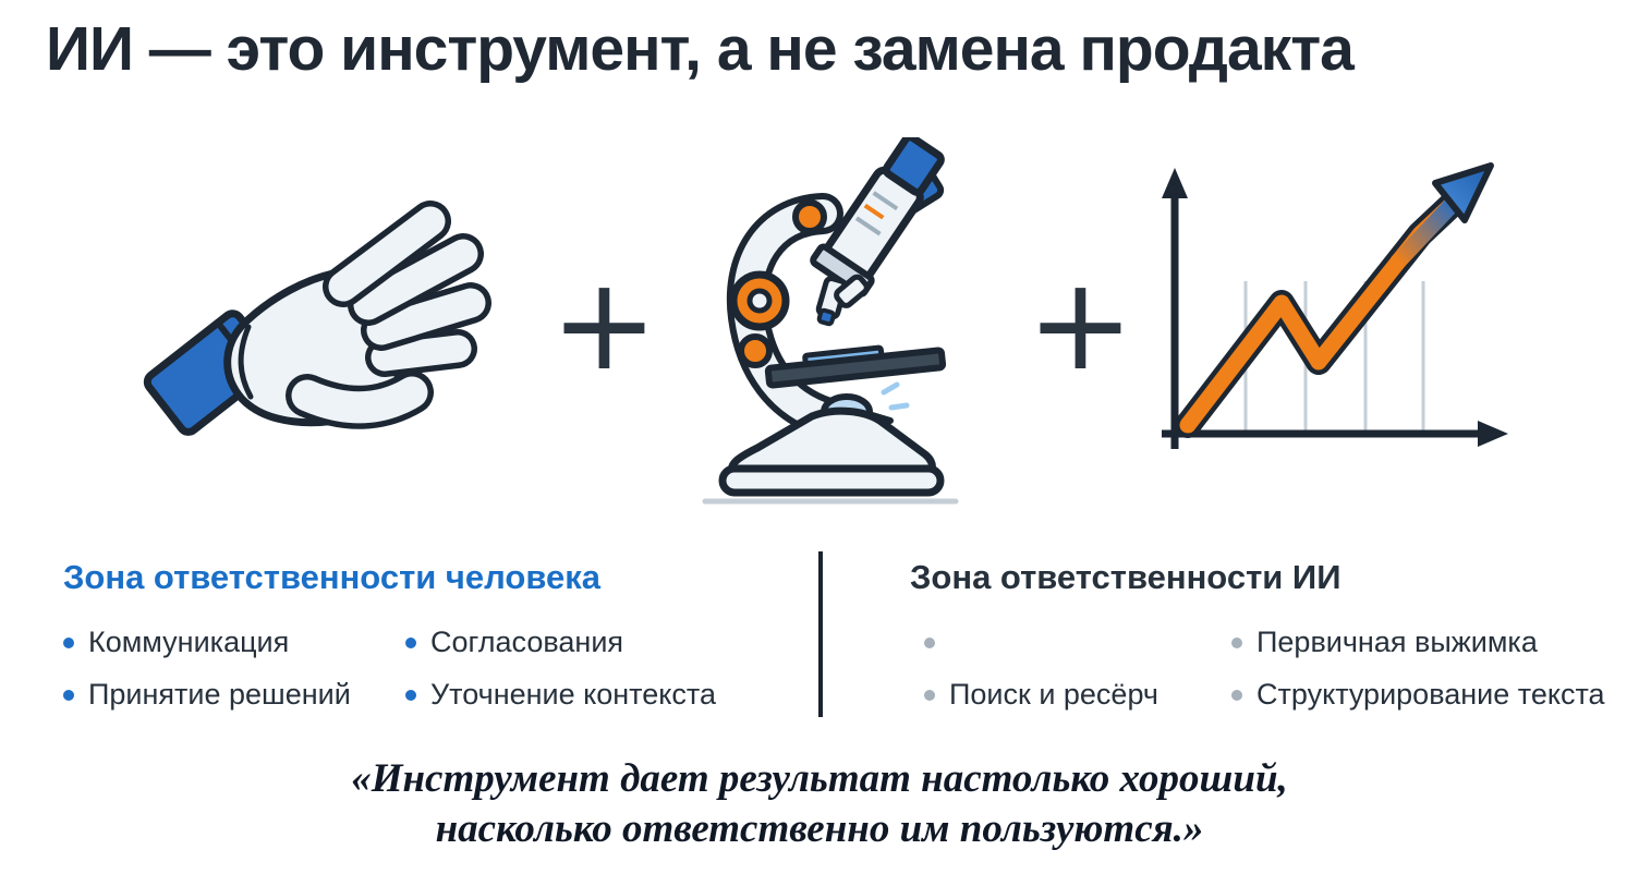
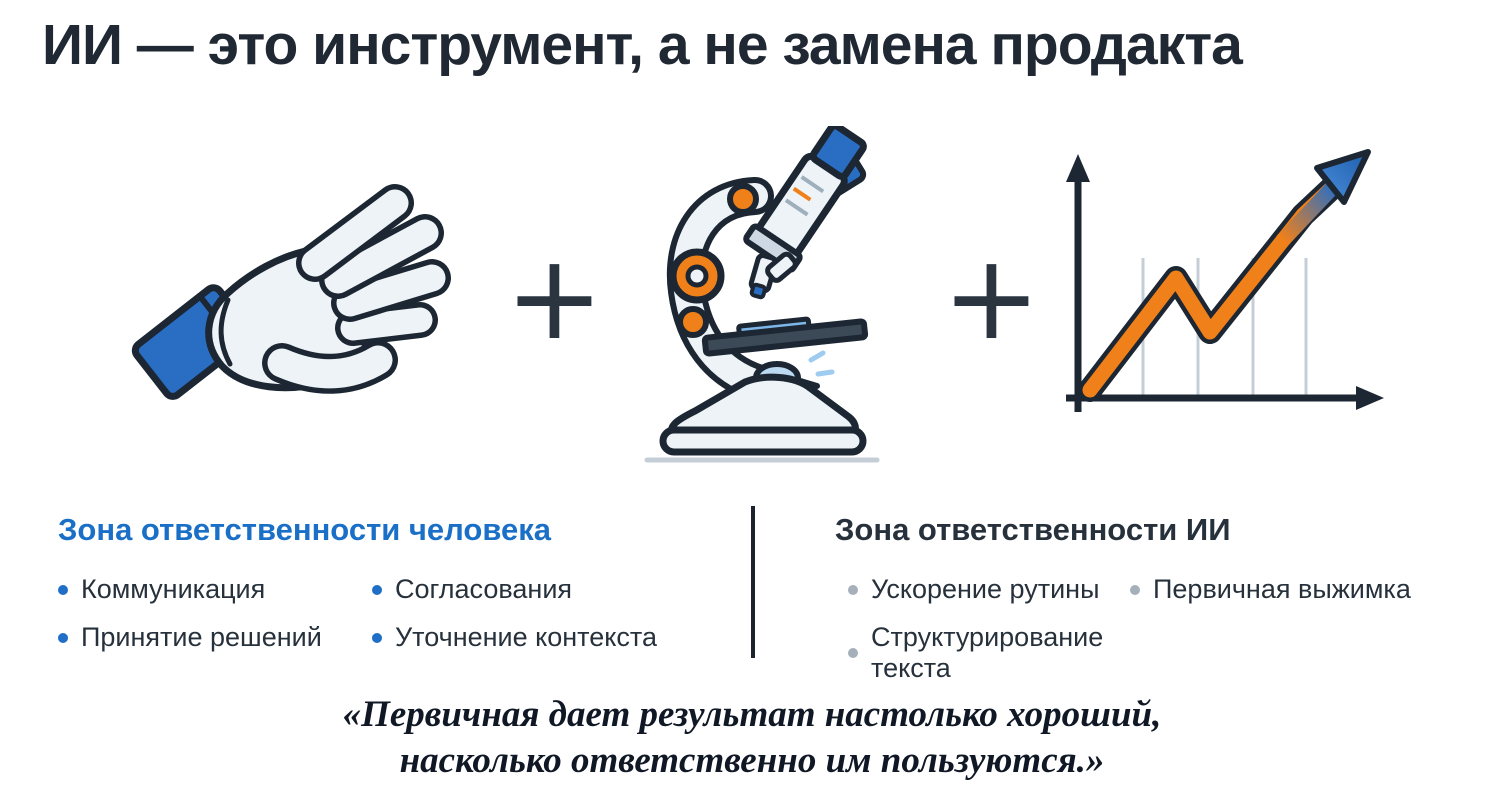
  ИИ — это инструмент, а не замена продакта
  +
  +
  Зона ответственности человека
  Зона ответственности ИИ
  Коммуникация
  Согласования
  Принятие решений
  Уточнение контекста
+ Ускорение рутины
  Первичная выжимка
- Поиск и ресёрч
  Структурирование текста
- «Инструмент дает результат настолько хороший,
+ «Первичная дает результат настолько хороший,
  насколько ответственно им пользуются.»
